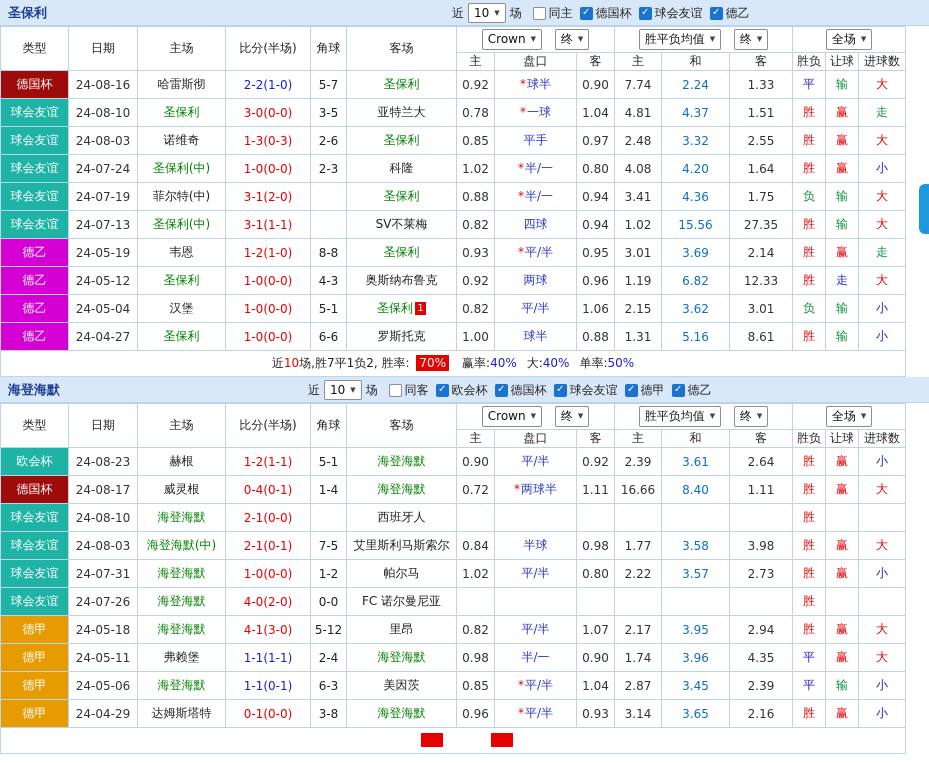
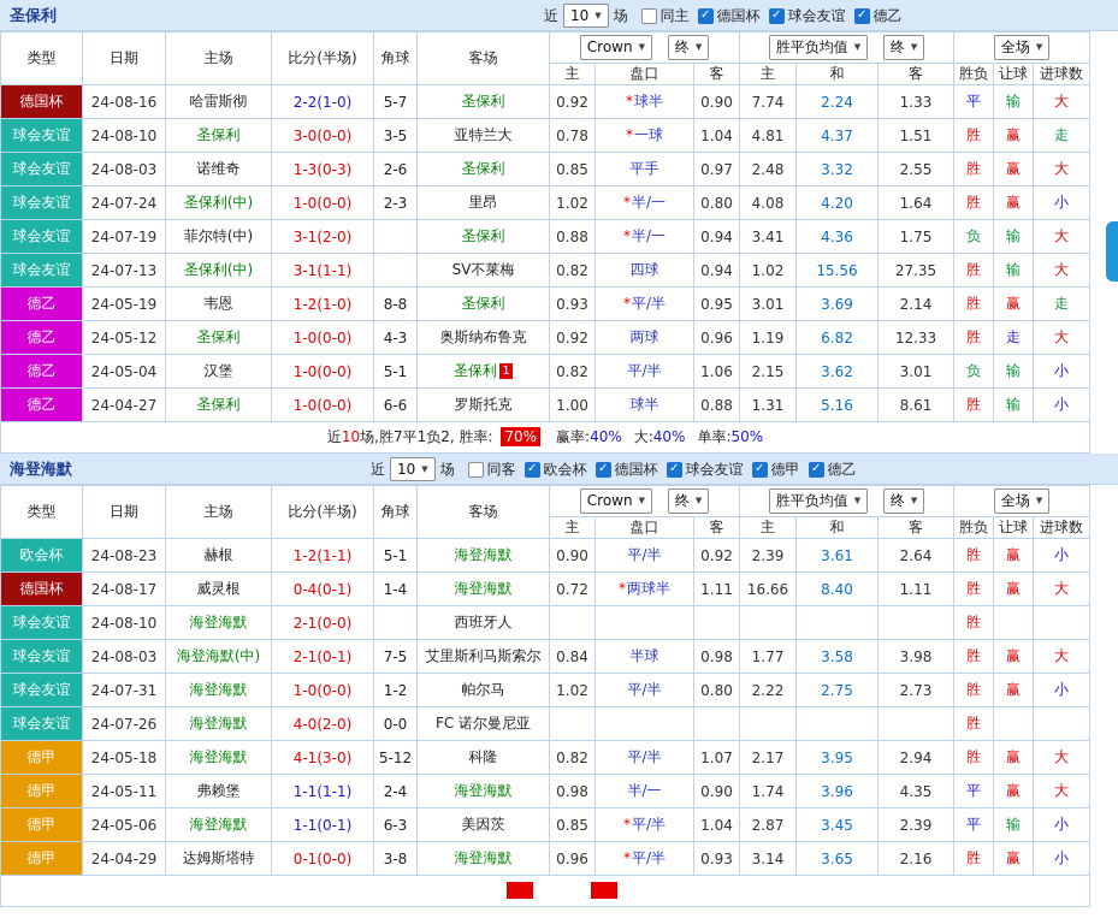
  圣保利
  近
  10
  ▼
  场
  同主
  ✓
  德国杯
  ✓
  球会友谊
  ✓
  德乙
  类型	日期	主场	比分(半场)	角球	客场	Crown ▼ 终 ▼	胜平负均值 ▼ 终 ▼	全场 ▼
  主	盘口	客	主	和	客	胜负	让球	进球数
  德国杯	24-08-16	哈雷斯彻	2-2(1-0)	5-7	圣保利	0.92	*球半	0.90	7.74	2.24	1.33	平	输	大
  球会友谊	24-08-10	圣保利	3-0(0-0)	3-5	亚特兰大	0.78	*一球	1.04	4.81	4.37	1.51	胜	赢	走
  球会友谊	24-08-03	诺维奇	1-3(0-3)	2-6	圣保利	0.85	平手	0.97	2.48	3.32	2.55	胜	赢	大
- 球会友谊	24-07-24	圣保利(中)	1-0(0-0)	2-3	科隆	1.02	*半/一	0.80	4.08	4.20	1.64	胜	赢	小
+ 球会友谊	24-07-24	圣保利(中)	1-0(0-0)	2-3	里昂	1.02	*半/一	0.80	4.08	4.20	1.64	胜	赢	小
  球会友谊	24-07-19	菲尔特(中)	3-1(2-0)		圣保利	0.88	*半/一	0.94	3.41	4.36	1.75	负	输	大
  球会友谊	24-07-13	圣保利(中)	3-1(1-1)		SV不莱梅	0.82	四球	0.94	1.02	15.56	27.35	胜	输	大
  德乙	24-05-19	韦恩	1-2(1-0)	8-8	圣保利	0.93	*平/半	0.95	3.01	3.69	2.14	胜	赢	走
  德乙	24-05-12	圣保利	1-0(0-0)	4-3	奥斯纳布鲁克	0.92	两球	0.96	1.19	6.82	12.33	胜	走	大
  德乙	24-05-04	汉堡	1-0(0-0)	5-1	圣保利 1	0.82	平/半	1.06	2.15	3.62	3.01	负	输	小
  德乙	24-04-27	圣保利	1-0(0-0)	6-6	罗斯托克	1.00	球半	0.88	1.31	5.16	8.61	胜	输	小
  近10场,胜7平1负2, 胜率: 70% 赢率:40% 大:40% 单率:50%
  海登海默
  近
  10
  ▼
  场
  同客
  ✓
  欧会杯
  ✓
  德国杯
  ✓
  球会友谊
  ✓
  德甲
  ✓
  德乙
  类型	日期	主场	比分(半场)	角球	客场	Crown ▼ 终 ▼	胜平负均值 ▼ 终 ▼	全场 ▼
  主	盘口	客	主	和	客	胜负	让球	进球数
  欧会杯	24-08-23	赫根	1-2(1-1)	5-1	海登海默	0.90	平/半	0.92	2.39	3.61	2.64	胜	赢	小
  德国杯	24-08-17	威灵根	0-4(0-1)	1-4	海登海默	0.72	*两球半	1.11	16.66	8.40	1.11	胜	赢	大
  球会友谊	24-08-10	海登海默	2-1(0-0)		西班牙人							胜
  球会友谊	24-08-03	海登海默(中)	2-1(0-1)	7-5	艾里斯利马斯索尔	0.84	半球	0.98	1.77	3.58	3.98	胜	赢	大
- 球会友谊	24-07-31	海登海默	1-0(0-0)	1-2	帕尔马	1.02	平/半	0.80	2.22	3.57	2.73	胜	赢	小
+ 球会友谊	24-07-31	海登海默	1-0(0-0)	1-2	帕尔马	1.02	平/半	0.80	2.22	2.75	2.73	胜	赢	小
  球会友谊	24-07-26	海登海默	4-0(2-0)	0-0	FC 诺尔曼尼亚							胜
- 德甲	24-05-18	海登海默	4-1(3-0)	5-12	里昂	0.82	平/半	1.07	2.17	3.95	2.94	胜	赢	大
+ 德甲	24-05-18	海登海默	4-1(3-0)	5-12	科隆	0.82	平/半	1.07	2.17	3.95	2.94	胜	赢	大
  德甲	24-05-11	弗赖堡	1-1(1-1)	2-4	海登海默	0.98	半/一	0.90	1.74	3.96	4.35	平	赢	大
  德甲	24-05-06	海登海默	1-1(0-1)	6-3	美因茨	0.85	*平/半	1.04	2.87	3.45	2.39	平	输	小
  德甲	24-04-29	达姆斯塔特	0-1(0-0)	3-8	海登海默	0.96	*平/半	0.93	3.14	3.65	2.16	胜	赢	小
